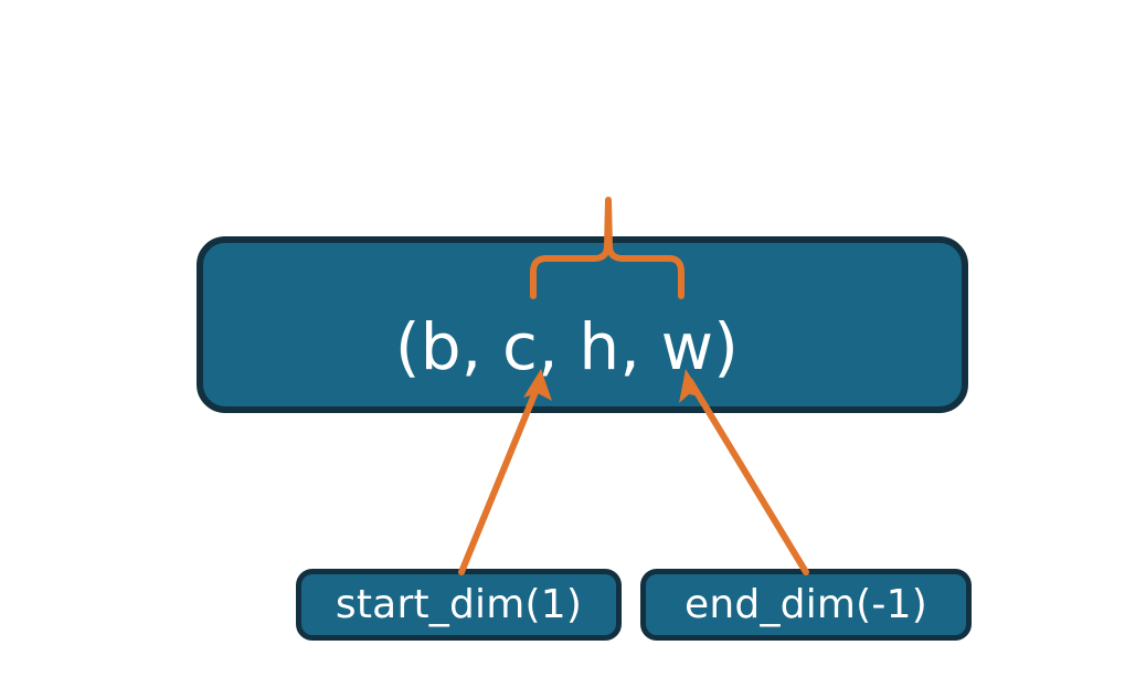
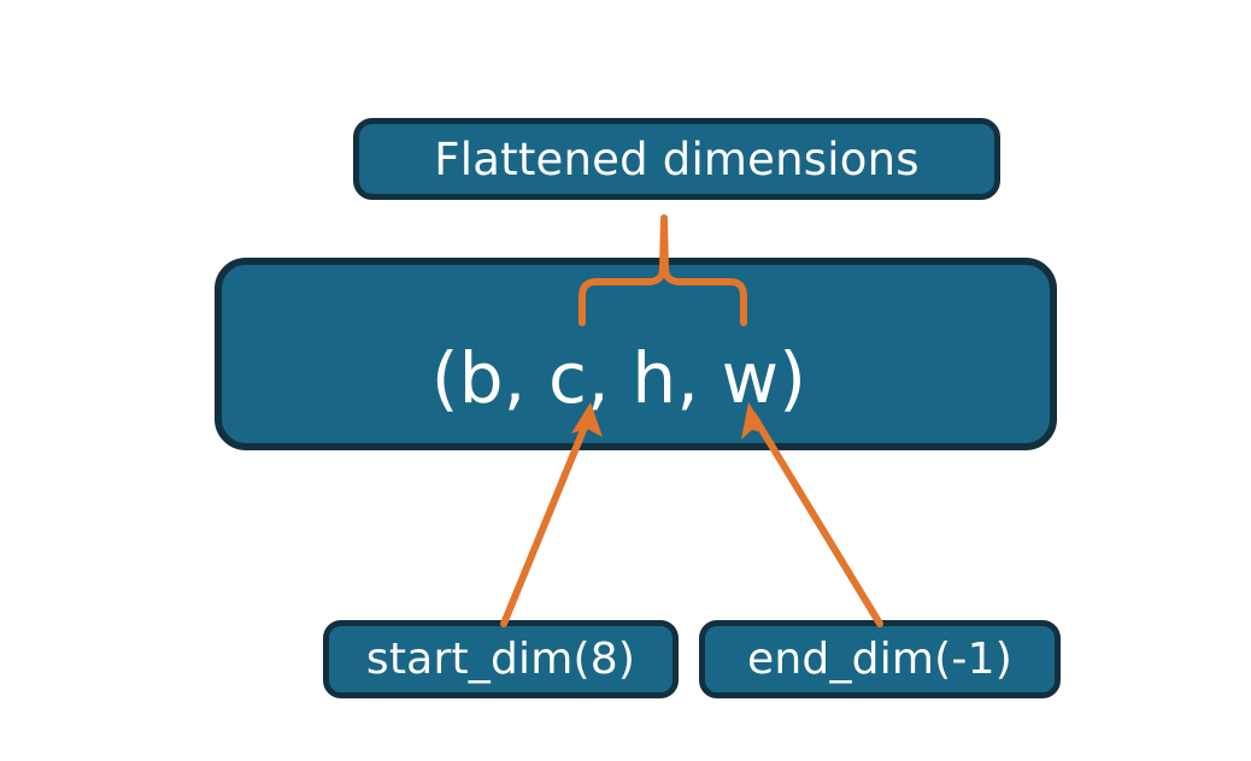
+ Flattened dimensions
  (b, c, h, w)
- start_dim(1)
+ start_dim(8)
  end_dim(-1)
